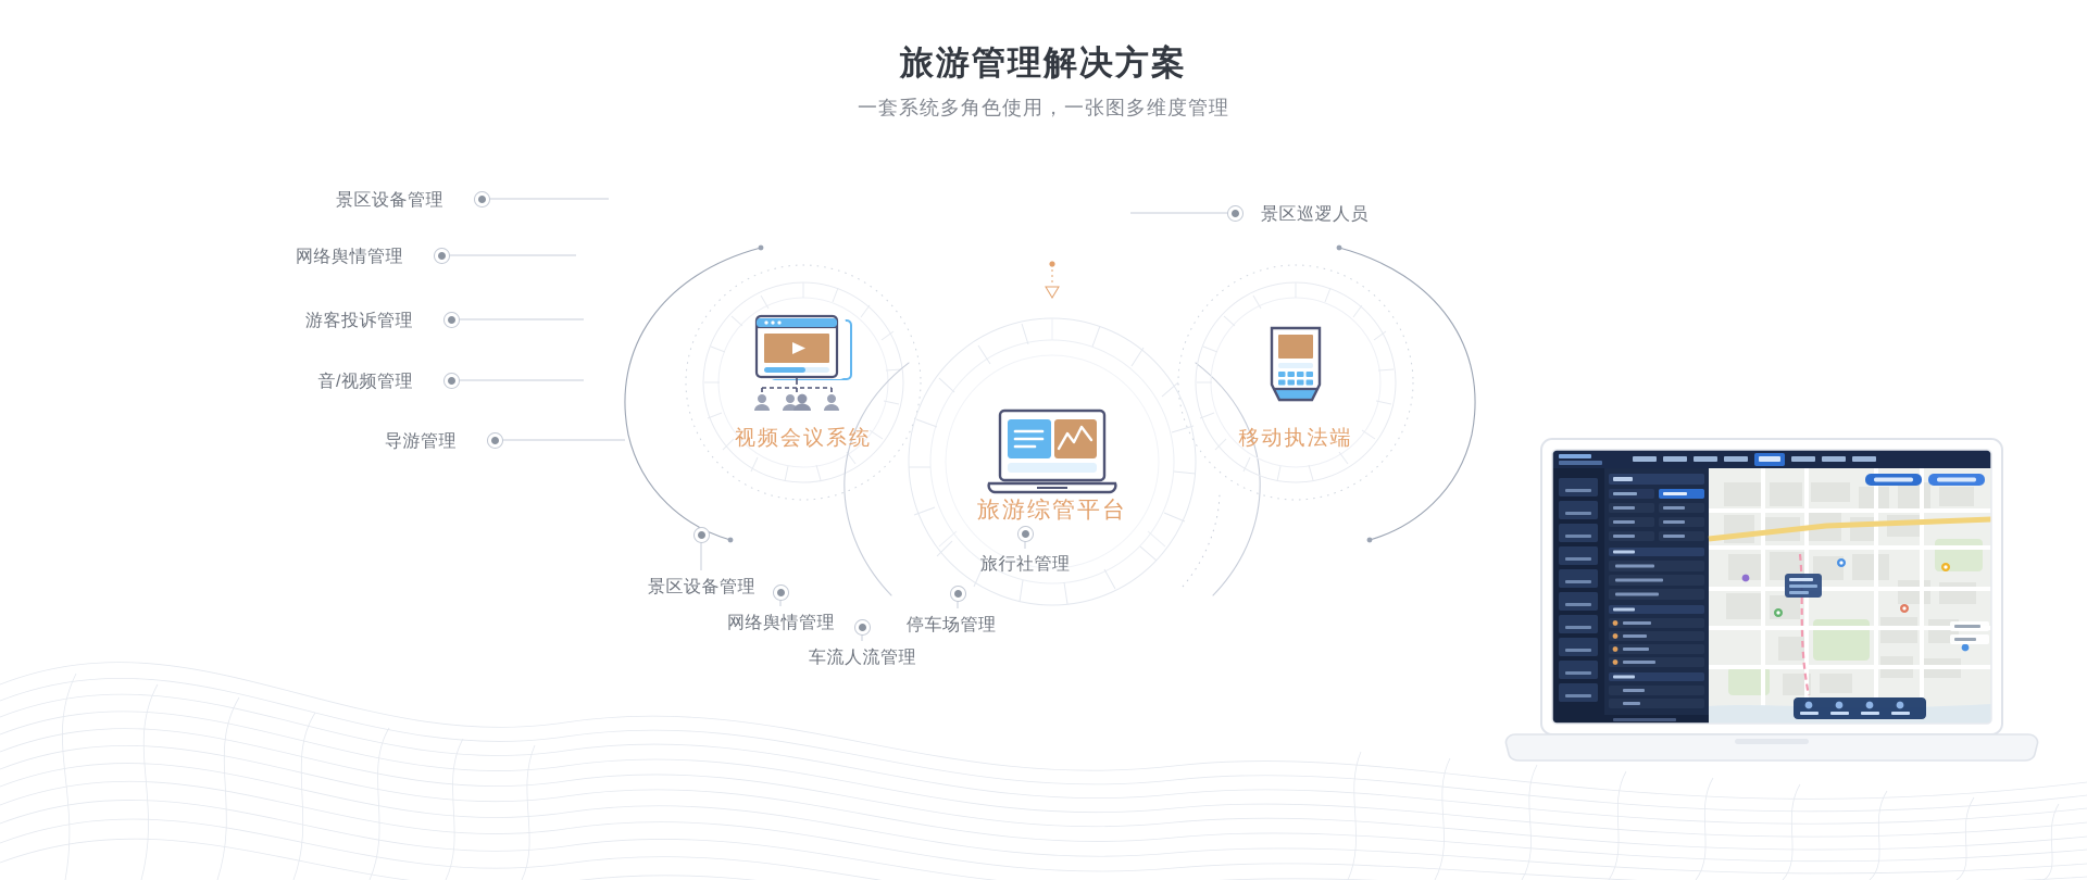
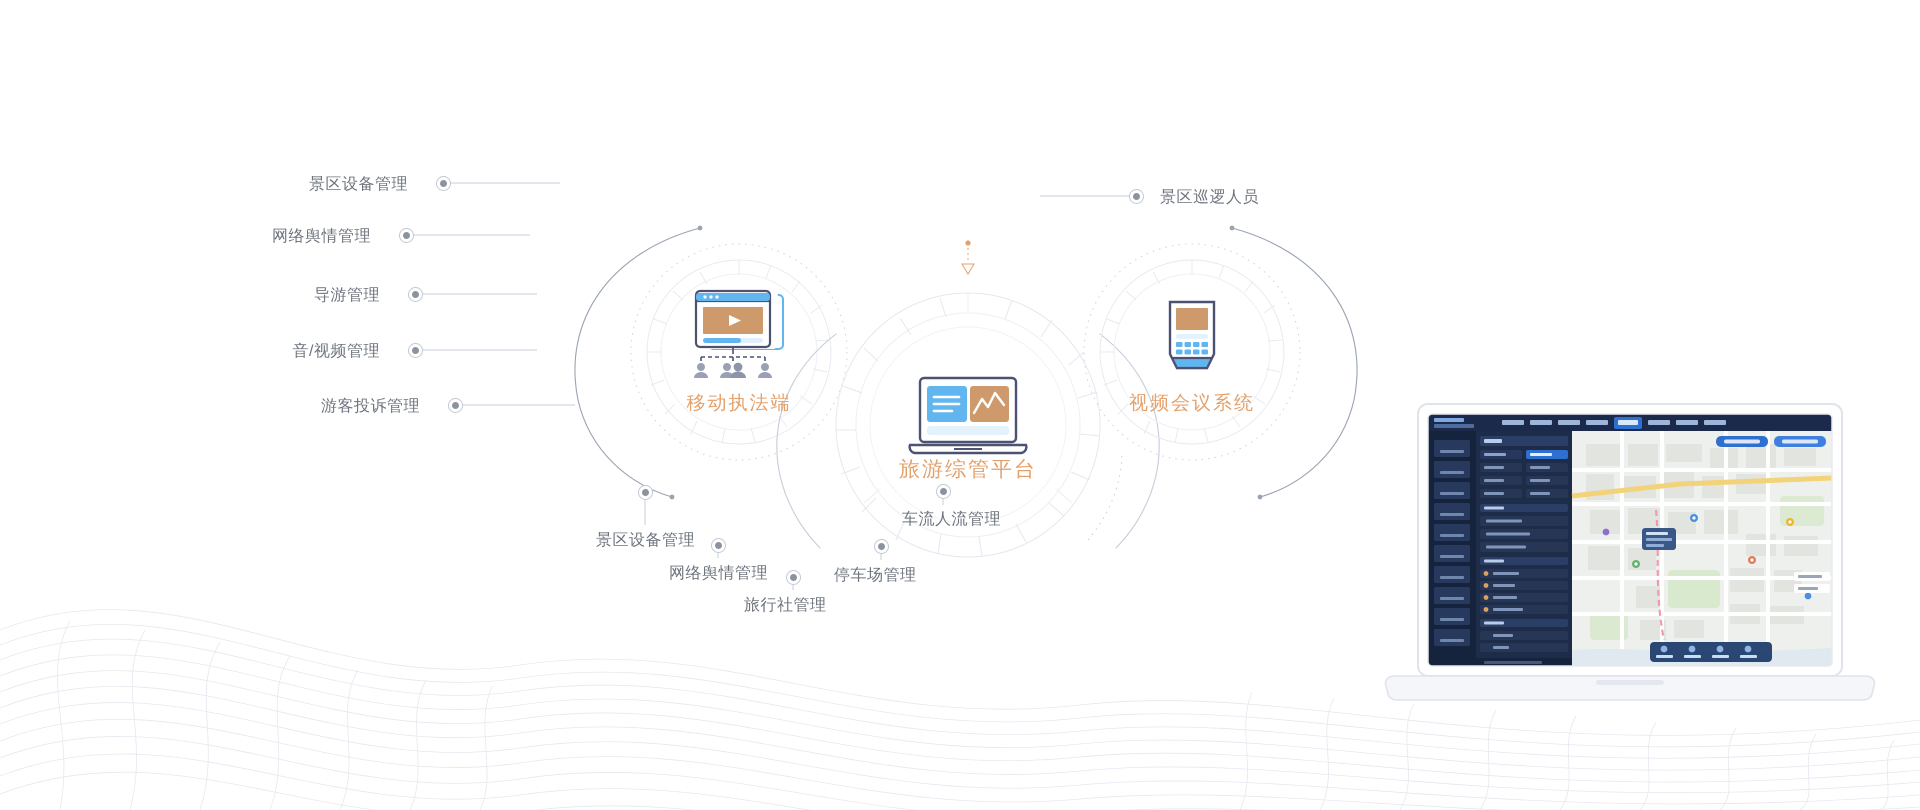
- 旅游管理解决方案
- 一套系统多角色使用，一张图多维度管理
- 视频会议系统
+ 移动执法端
  旅游综管平台
- 移动执法端
+ 视频会议系统
  景区设备管理
  网络舆情管理
- 游客投诉管理
+ 导游管理
  音/视频管理
- 导游管理
+ 游客投诉管理
  景区巡逻人员
  景区设备管理
  网络舆情管理
- 车流人流管理
+ 旅行社管理
  停车场管理
- 旅行社管理
+ 车流人流管理
